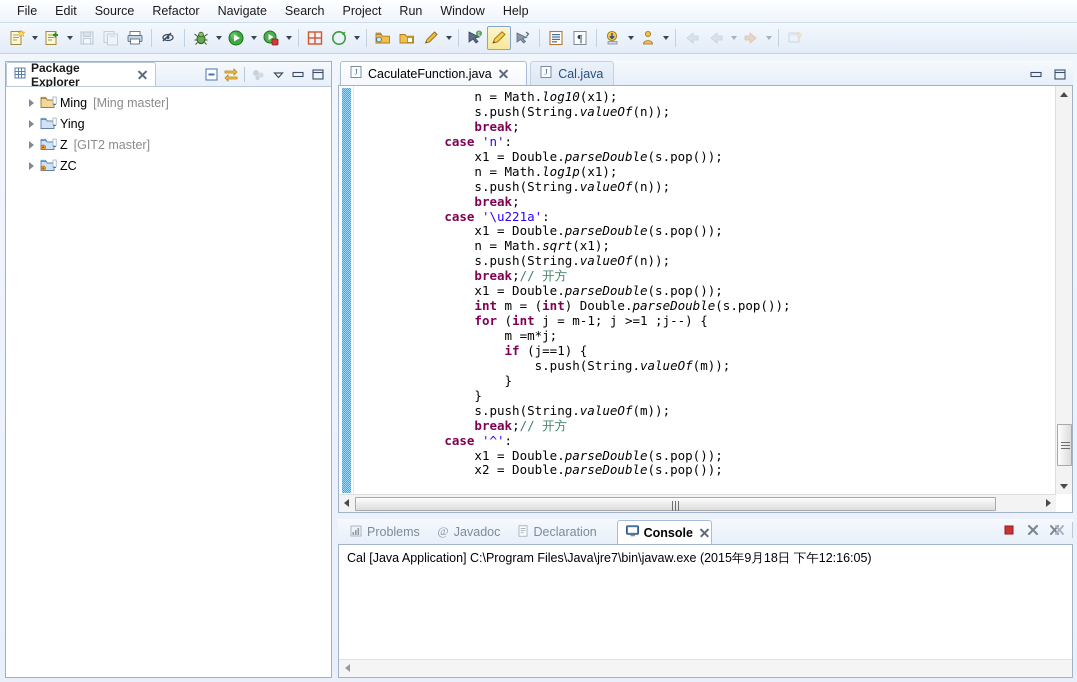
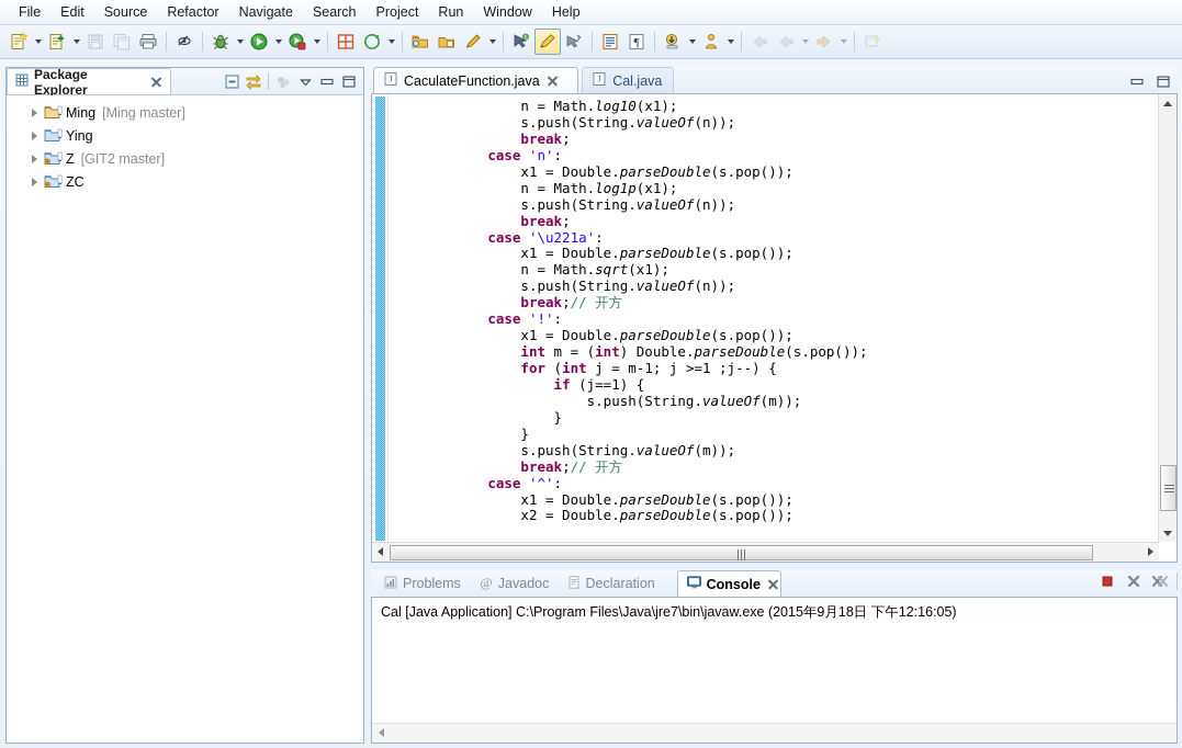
  File
  Edit
  Source
  Refactor
  Navigate
  Search
  Project
  Run
  Window
  Help
  ¶
  Package Explorer
  Ming
  [Ming master]
  Ying
  Z
  [GIT2 master]
  ZC
  J
  CaculateFunction.java
  J
  Cal.java
  n = Math.log10(x1);
  s.push(String.valueOf(n));
  break;
  case 'n':
  x1 = Double.parseDouble(s.pop());
  n = Math.log1p(x1);
  s.push(String.valueOf(n));
  break;
  case '\u221a':
  x1 = Double.parseDouble(s.pop());
  n = Math.sqrt(x1);
  s.push(String.valueOf(n));
  break;// 开方
+ case '!':
  x1 = Double.parseDouble(s.pop());
  int m = (int) Double.parseDouble(s.pop());
  for (int j = m-1; j >=1 ;j--) {
- m =m*j;
  if (j==1) {
  s.push(String.valueOf(m));
  }
  }
  s.push(String.valueOf(m));
  break;// 开方
  case '^':
  x1 = Double.parseDouble(s.pop());
  x2 = Double.parseDouble(s.pop());
  Problems
  @
  Javadoc
  Declaration
  Console
  Cal [Java Application] C:\Program Files\Java\jre7\bin\javaw.exe (2015年9月18日 下午12:16:05)
